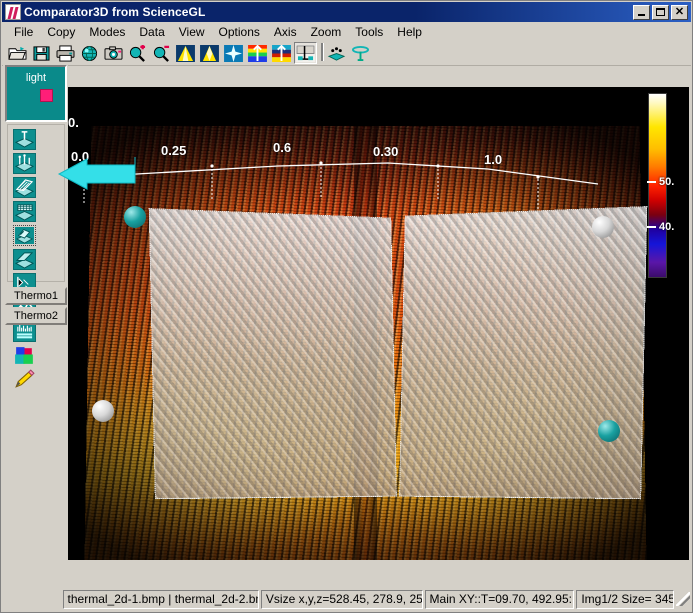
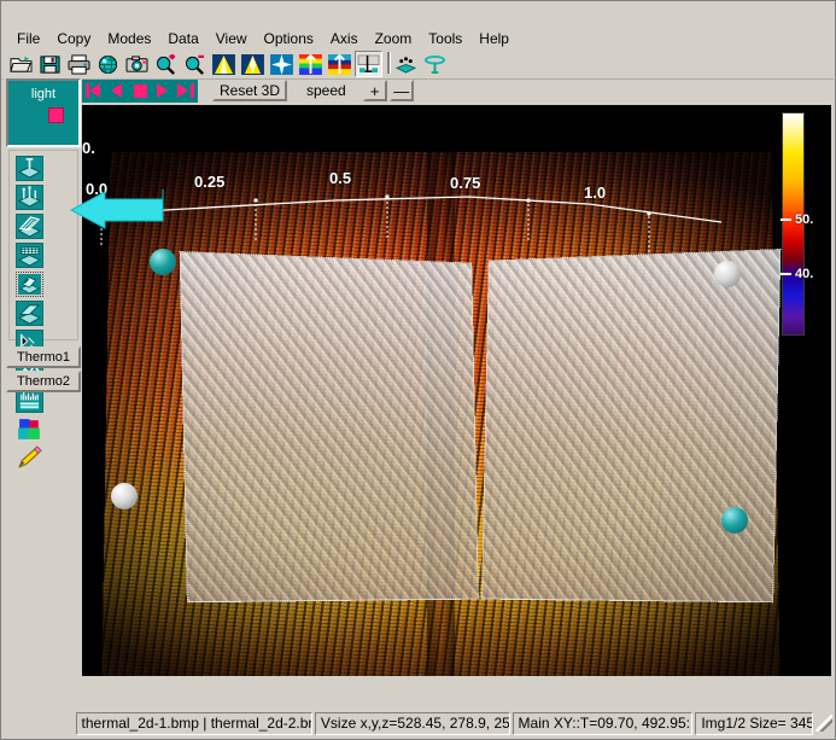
- Comparator3D from ScienceGL
- ✕
  File
  Copy
  Modes
  Data
  View
  Options
  Axis
  Zoom
  Tools
  Help
+ Reset 3D
+ speed
+ +
+ —
  light
  Thermo1
  Thermo2
  0.0
  0.25
- 0.6
+ 0.5
- 0.30
+ 0.75
  1.0
  0.
  50.
  40.
  thermal_2d-1.bmp | thermal_2d-2.b
  Vsize x,y,z=528.45, 278.9, 25
  Main XY::T=09.70, 492.95::
